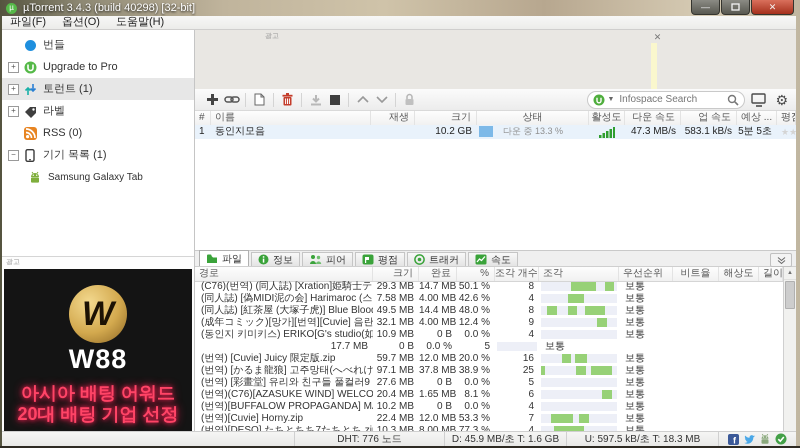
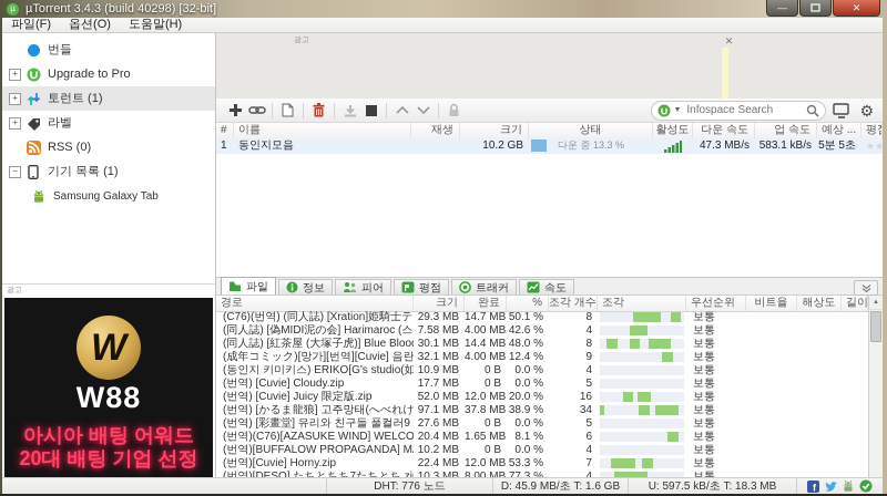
  µ
  µTorrent 3.4.3 (build 40298) [32-bit]
  —
  ✕
  파일(F)
  옵션(O)
  도움말(H)
  번들
  +
  Upgrade to Pro
  +
  토런트 (1)
  +
  라벨
  RSS (0)
  −
  기기 목록 (1)
  Samsung Galaxy Tab
  W
  W88
  아시아 배팅 어워드
  20대 배팅 기업 선정
  ✕
  Infospace Search
  ⚙
  #
  이름
  재생
  크기
  상태
  활성도
  다운 속도
  업 속도
  예상 ...
  1
  동인지모음
  10.2 GB
  다운 중 13.3 %
  47.3 MB/s
  583.1 kB/s
  5분 5초
  파일
  정보
  피어
  평점
  트래커
  속도
  경로
  크기
  완료
  %
  조각 개수
  조각
  우선순위
  비트율
  해상도
  길이
  (C76)(번역) (同人誌) [Xration]姫騎士テ
  29.3 MB
  14.7 MB
  50.1 %
  8
  보통
  (同人誌) [偽MIDI泥の会] Harimaroc (스
  7.58 MB
  4.00 MB
  42.6 %
  4
  보통
  (同人誌) [紅茶屋 (大塚子虎)] Blue Bloo
- 49.5 MB
+ 30.1 MB
  14.4 MB
  48.0 %
  8
  보통
  (成年コミック)[망가][번역][Cuvie] 음란
  32.1 MB
  4.00 MB
  12.4 %
  9
  보통
  (동인지 키미키스) ERIKO[G's studio(如
  10.9 MB
  0 B
  0.0 %
  4
  보통
+ (번역) [Cuvie] Cloudy.zip
  17.7 MB
  0 B
  0.0 %
  5
  보통
  (번역) [Cuvie] Juicy 限定版.zip
- 59.7 MB
+ 52.0 MB
  12.0 MB
  20.0 %
  16
  보통
  (번역) [かるま龍狼] 고주망태(へべれけ
  97.1 MB
  37.8 MB
  38.9 %
- 25
+ 34
  보통
  (번역) [彩畫堂] 유리와 친구들 풀컬러9
  27.6 MB
  0 B
  0.0 %
  5
  보통
  (번역)(C76)[AZASUKE WIND] WELCO
  20.4 MB
  1.65 MB
  8.1 %
  6
  보통
  (번역)[BUFFALOW PROPAGANDA] M
  10.2 MB
  0 B
  0.0 %
  4
  보통
  (번역)[Cuvie] Horny.zip
  22.4 MB
  12.0 MB
  53.3 %
  7
  보통
  DHT: 776 노드
  D: 45.9 MB/초 T: 1.6 GB
  U: 597.5 kB/초 T: 18.3 MB
  f
